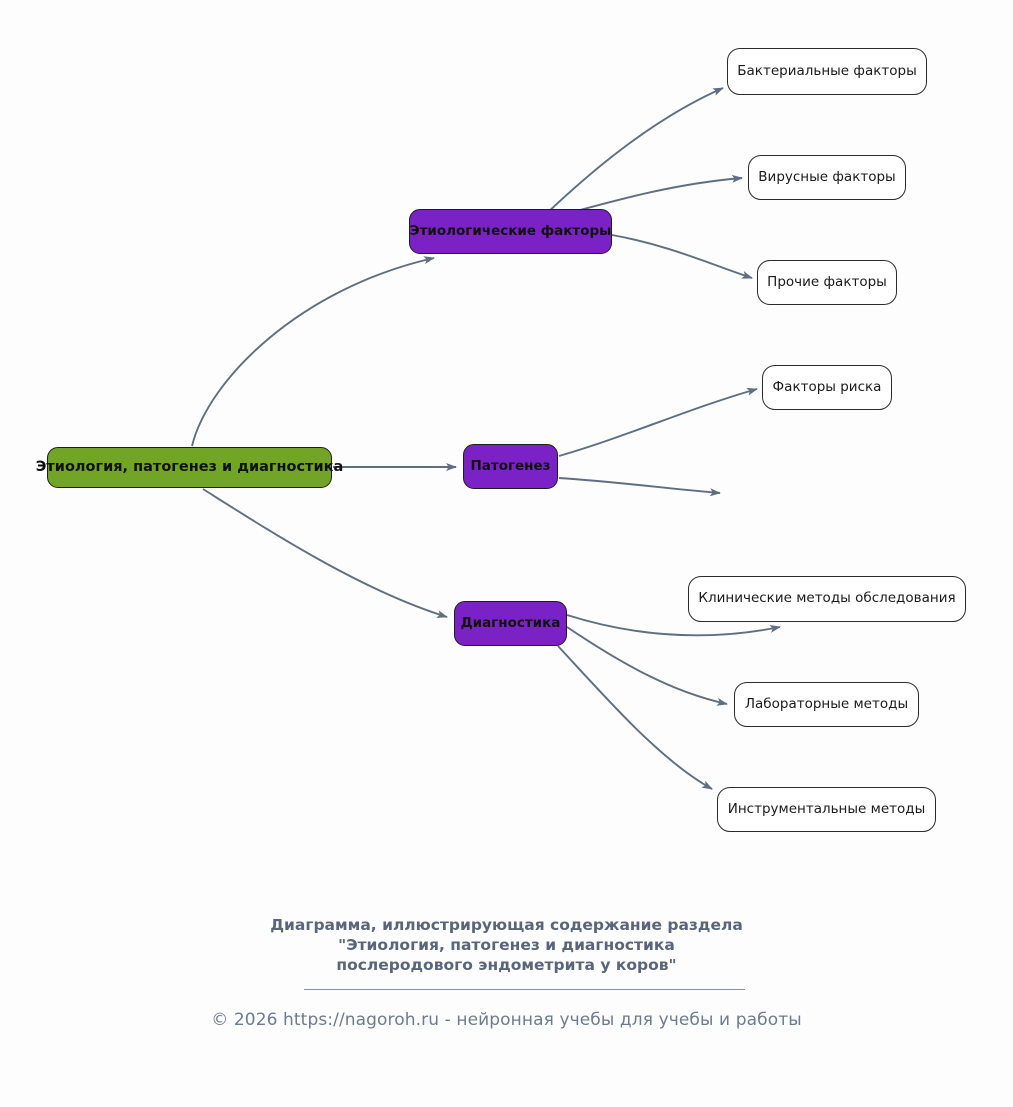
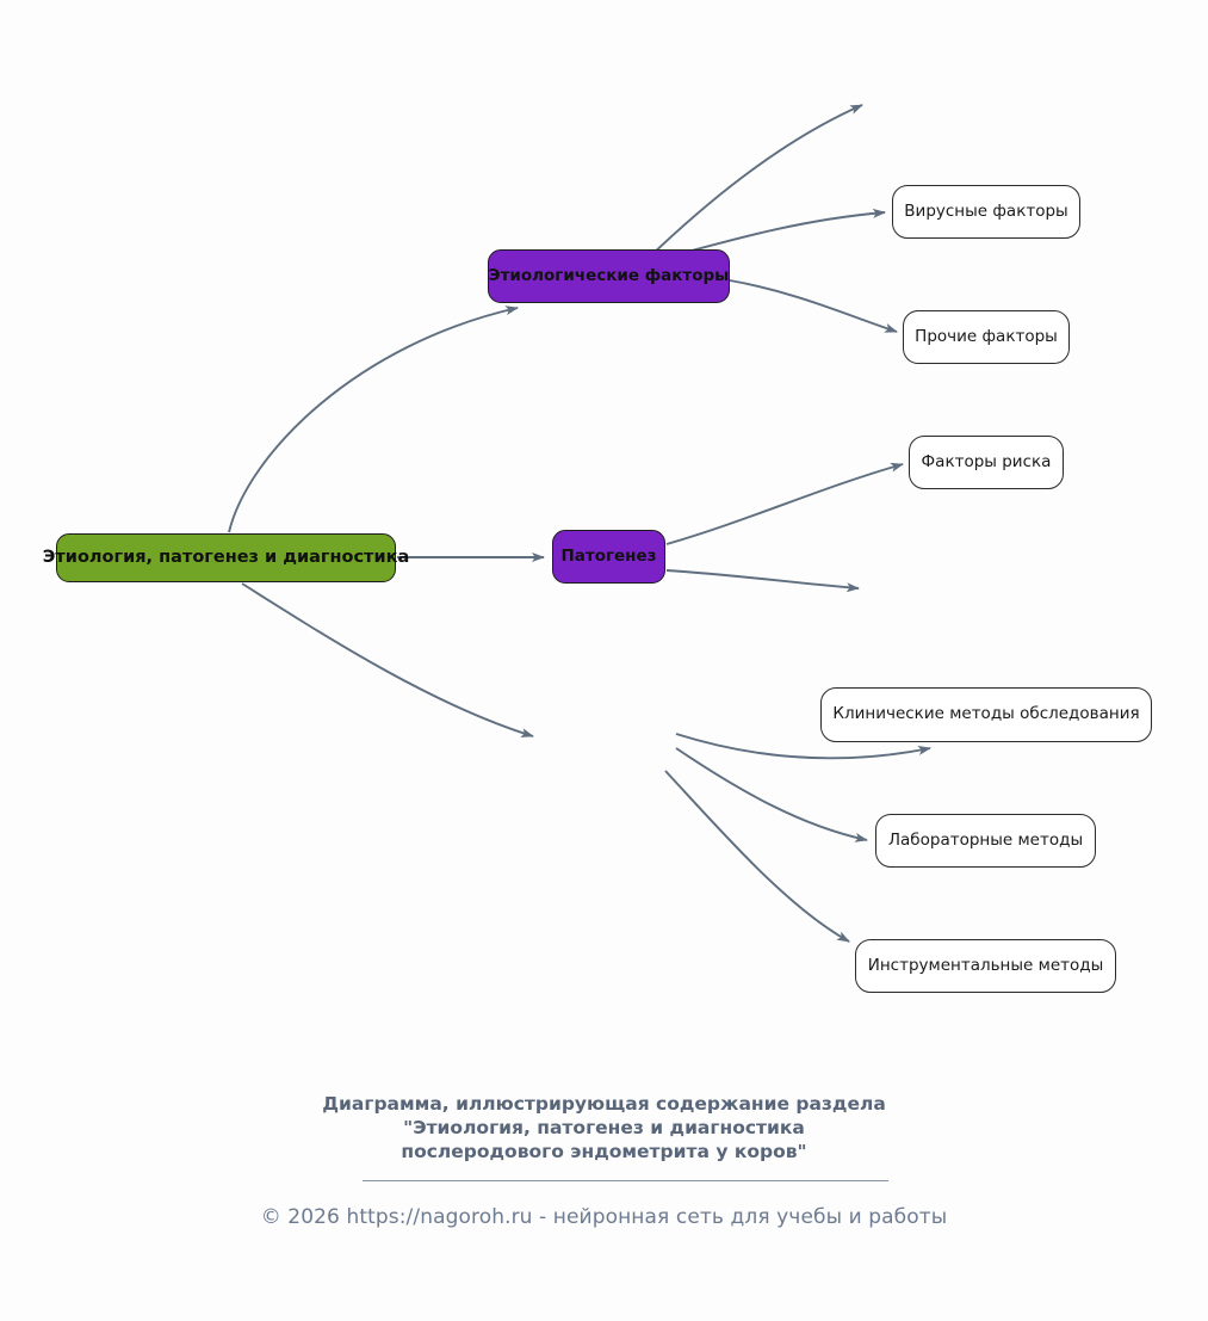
  Этиология, патогенез и диагностика
  Этиологические факторы
  Патогенез
- Диагностика
- Бактериальные факторы
  Вирусные факторы
  Прочие факторы
  Факторы риска
  Клинические методы обследования
  Лабораторные методы
  Инструментальные методы
  Диаграмма, иллюстрирующая содержание раздела
  "Этиология, патогенез и диагностика
  послеродового эндометрита у коров"
- © 2026 https://nagoroh.ru - нейронная учебы для учебы и работы
+ © 2026 https://nagoroh.ru - нейронная сеть для учебы и работы
